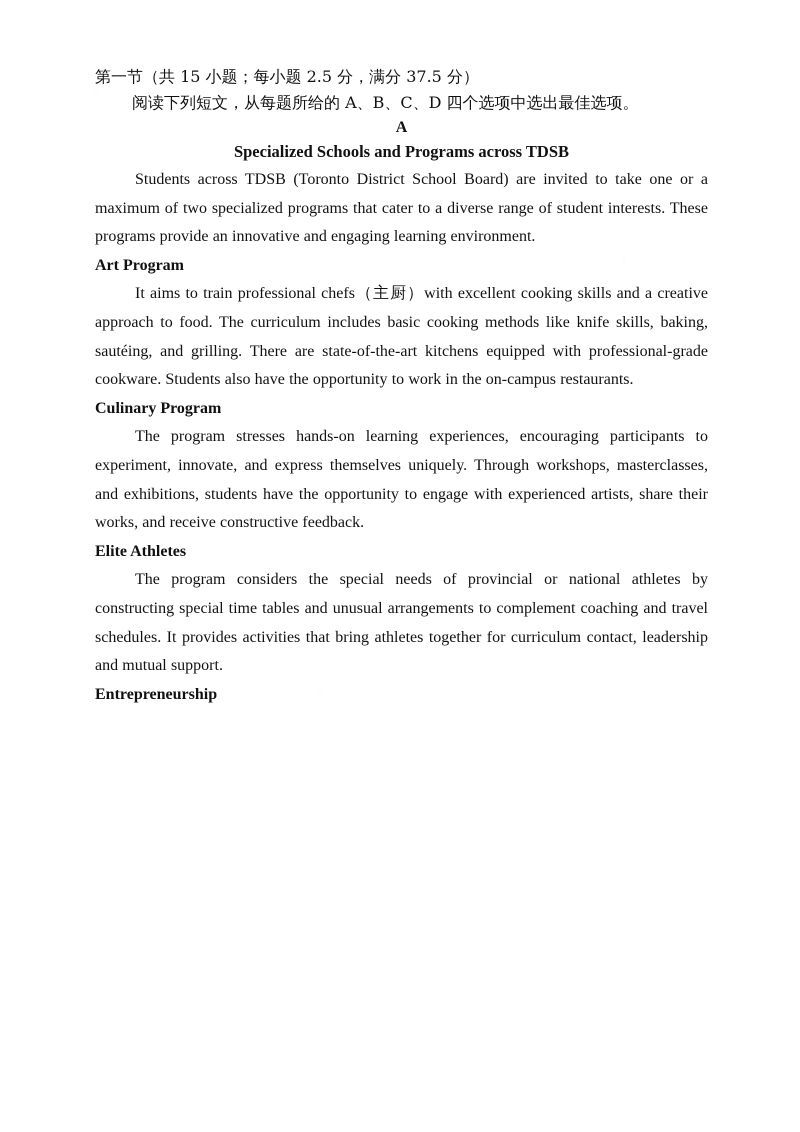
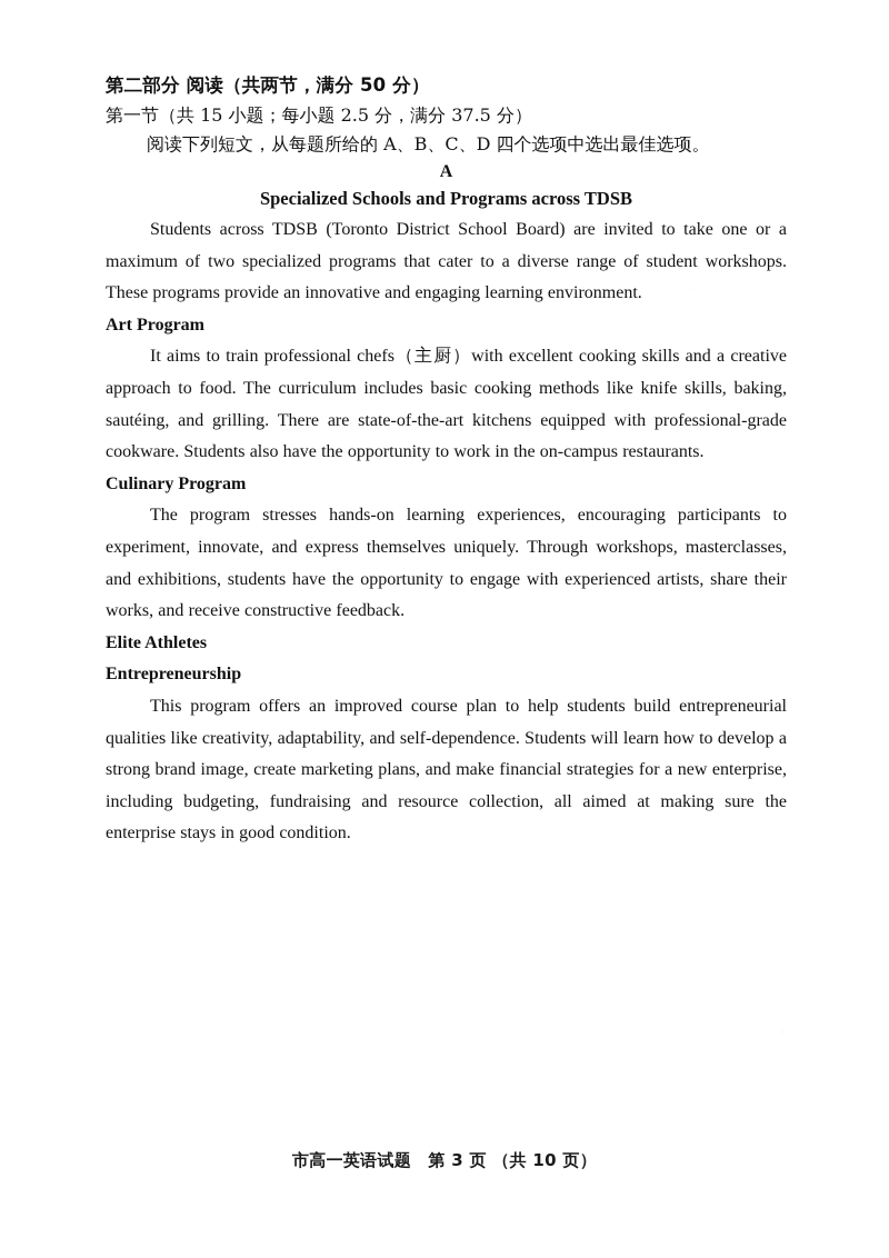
+ 第二部分 阅读（共两节，满分 50 分）
  第一节（共 15 小题；每小题 2.5 分，满分 37.5 分）
  阅读下列短文，从每题所给的 A、B、C、D 四个选项中选出最佳选项。
  A
  Specialized Schools and Programs across TDSB
- Students across TDSB (Toronto District School Board) are invited to take one or a maximum of two specialized programs that cater to a diverse range of student interests. These programs provide an innovative and engaging learning environment.
+ Students across TDSB (Toronto District School Board) are invited to take one or a maximum of two specialized programs that cater to a diverse range of student workshops. These programs provide an innovative and engaging learning environment.
  Art Program
  It aims to train professional chefs（主厨）with excellent cooking skills and a creative approach to food. The curriculum includes basic cooking methods like knife skills, baking, sautéing, and grilling. There are state-of-the-art kitchens equipped with professional-grade cookware. Students also have the opportunity to work in the on-campus restaurants.
  Culinary Program
  The program stresses hands-on learning experiences, encouraging participants to experiment, innovate, and express themselves uniquely. Through workshops, masterclasses, and exhibitions, students have the opportunity to engage with experienced artists, share their works, and receive constructive feedback.
  Elite Athletes
- The program considers the special needs of provincial or national athletes by constructing special time tables and unusual arrangements to complement coaching and travel schedules. It provides activities that bring athletes together for curriculum contact, leadership and mutual support.
  Entrepreneurship
+ This program offers an improved course plan to help students build entrepreneurial qualities like creativity, adaptability, and self-dependence. Students will learn how to develop a strong brand image, create marketing plans, and make financial strategies for a new enterprise, including budgeting, fundraising and resource collection, all aimed at making sure the enterprise stays in good condition.
+ 市高一英语试题 第 3 页 （共 10 页）
